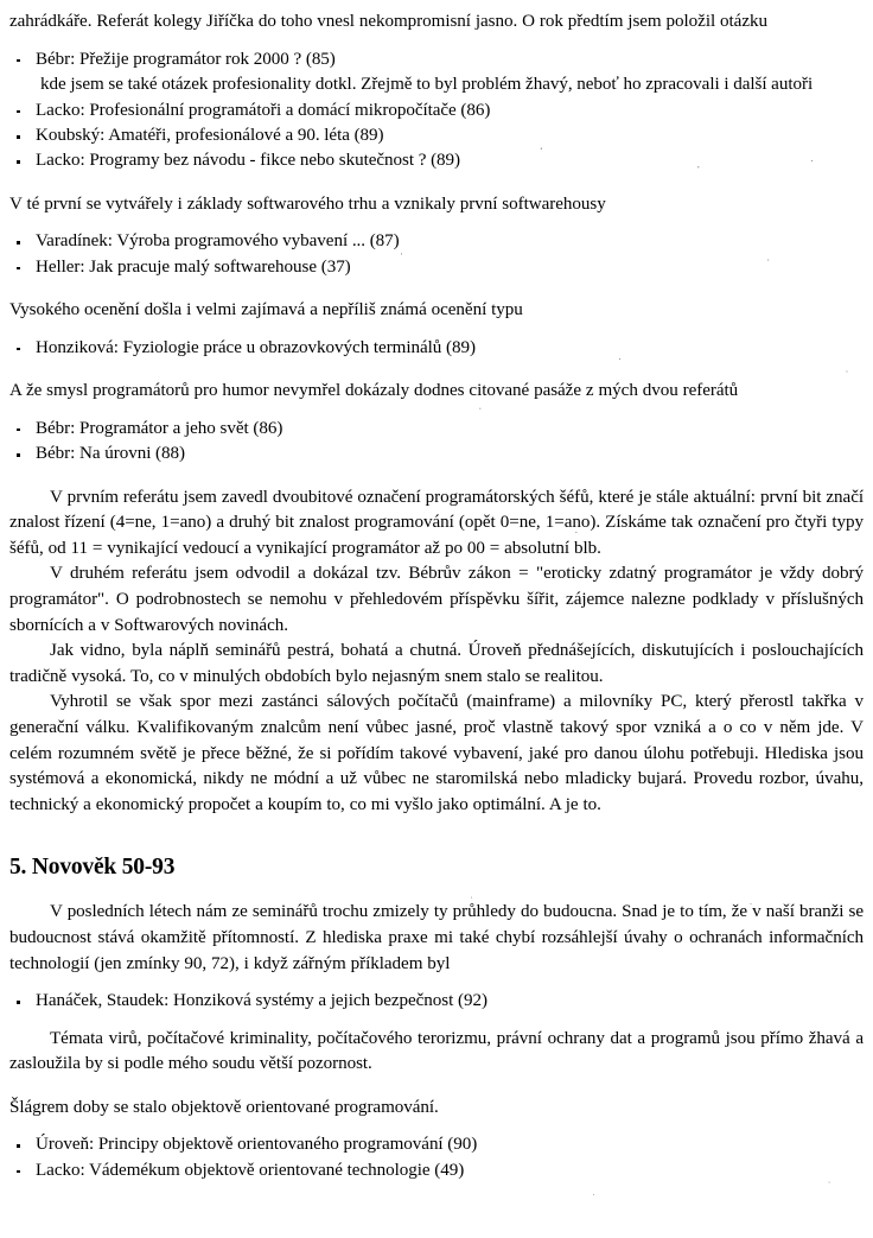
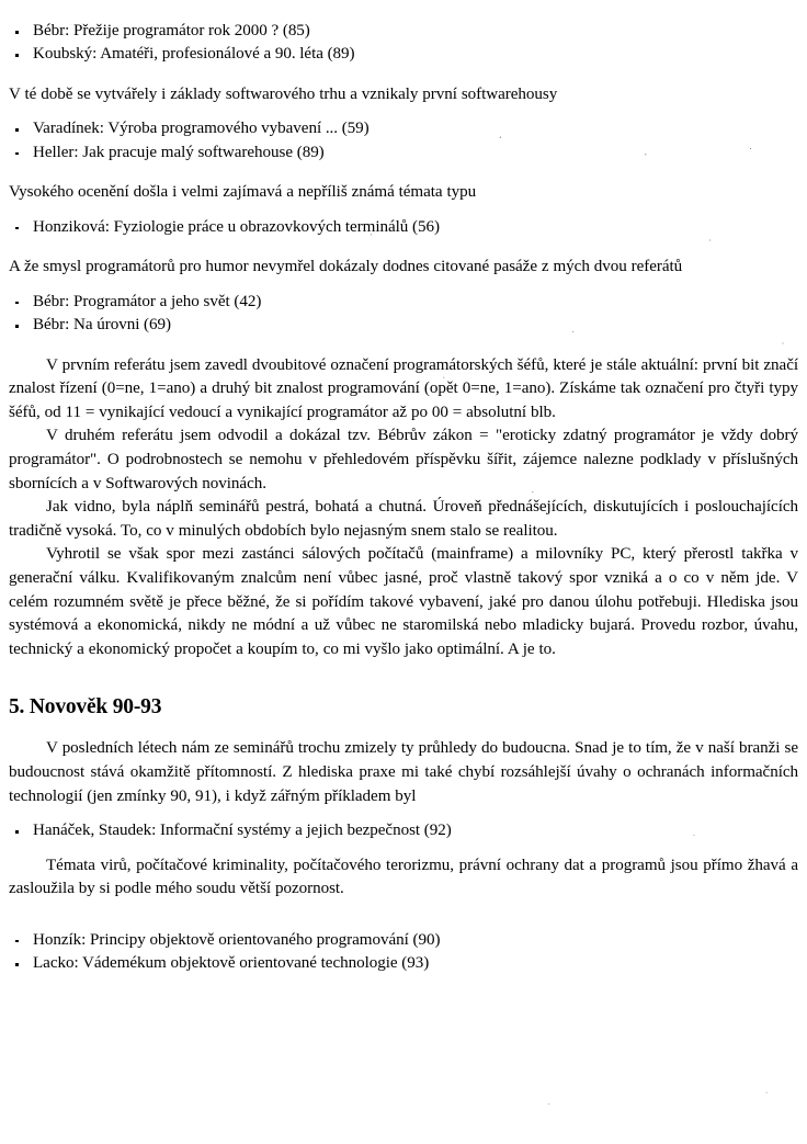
- zahrádkáře. Referát kolegy Jiříčka do toho vnesl nekompromisní jasno. O rok předtím jsem položil otázku
  Bébr: Přežije programátor rok 2000 ? (85)
- kde jsem se také otázek profesionality dotkl. Zřejmě to byl problém žhavý, neboť ho zpracovali i další autoři
- Lacko: Profesionální programátoři a domácí mikropočítače (86)
  Koubský: Amatéři, profesionálové a 90. léta (89)
- Lacko: Programy bez návodu - fikce nebo skutečnost ? (89)
- V té první se vytvářely i základy softwarového trhu a vznikaly první softwarehousy
+ V té době se vytvářely i základy softwarového trhu a vznikaly první softwarehousy
- Varadínek: Výroba programového vybavení ... (87)
+ Varadínek: Výroba programového vybavení ... (59)
- Heller: Jak pracuje malý softwarehouse (37)
+ Heller: Jak pracuje malý softwarehouse (89)
- Vysokého ocenění došla i velmi zajímavá a nepříliš známá ocenění typu
+ Vysokého ocenění došla i velmi zajímavá a nepříliš známá témata typu
- Honziková: Fyziologie práce u obrazovkových terminálů (89)
+ Honziková: Fyziologie práce u obrazovkových terminálů (56)
  A že smysl programátorů pro humor nevymřel dokázaly dodnes citované pasáže z mých dvou referátů
- Bébr: Programátor a jeho svět (86)
+ Bébr: Programátor a jeho svět (42)
- Bébr: Na úrovni (88)
+ Bébr: Na úrovni (69)
- V prvním referátu jsem zavedl dvoubitové označení programátorských šéfů, které je stále aktuální: první bit značí znalost řízení (4=ne, 1=ano) a druhý bit znalost programování (opět 0=ne, 1=ano). Získáme tak označení pro čtyři typy šéfů, od 11 = vynikající vedoucí a vynikající programátor až po 00 = absolutní blb.
+ V prvním referátu jsem zavedl dvoubitové označení programátorských šéfů, které je stále aktuální: první bit značí znalost řízení (0=ne, 1=ano) a druhý bit znalost programování (opět 0=ne, 1=ano). Získáme tak označení pro čtyři typy šéfů, od 11 = vynikající vedoucí a vynikající programátor až po 00 = absolutní blb.
  V druhém referátu jsem odvodil a dokázal tzv. Bébrův zákon = "eroticky zdatný programátor je vždy dobrý programátor". O podrobnostech se nemohu v přehledovém příspěvku šířit, zájemce nalezne podklady v příslušných sbornících a v Softwarových novinách.
  Jak vidno, byla náplň seminářů pestrá, bohatá a chutná. Úroveň přednášejících, diskutujících i poslouchajících tradičně vysoká. To, co v minulých obdobích bylo nejasným snem stalo se realitou.
  Vyhrotil se však spor mezi zastánci sálových počítačů (mainframe) a milovníky PC, který přerostl takřka v generační válku. Kvalifikovaným znalcům není vůbec jasné, proč vlastně takový spor vzniká a o co v něm jde. V celém rozumném světě je přece běžné, že si pořídím takové vybavení, jaké pro danou úlohu potřebuji. Hlediska jsou systémová a ekonomická, nikdy ne módní a už vůbec ne staromilská nebo mladicky bujará. Provedu rozbor, úvahu, technický a ekonomický propočet a koupím to, co mi vyšlo jako optimální. A je to.
- 5. Novověk 50-93
+ 5. Novověk 90-93
- V posledních létech nám ze seminářů trochu zmizely ty průhledy do budoucna. Snad je to tím, že v naší branži se budoucnost stává okamžitě přítomností. Z hlediska praxe mi také chybí rozsáhlejší úvahy o ochranách informačních technologií (jen zmínky 90, 72), i když zářným příkladem byl
+ V posledních létech nám ze seminářů trochu zmizely ty průhledy do budoucna. Snad je to tím, že v naší branži se budoucnost stává okamžitě přítomností. Z hlediska praxe mi také chybí rozsáhlejší úvahy o ochranách informačních technologií (jen zmínky 90, 91), i když zářným příkladem byl
- Hanáček, Staudek: Honziková systémy a jejich bezpečnost (92)
+ Hanáček, Staudek: Informační systémy a jejich bezpečnost (92)
  Témata virů, počítačové kriminality, počítačového terorizmu, právní ochrany dat a programů jsou přímo žhavá a zasloužila by si podle mého soudu větší pozornost.
- Šlágrem doby se stalo objektově orientované programování.
- Úroveň: Principy objektově orientovaného programování (90)
+ Honzík: Principy objektově orientovaného programování (90)
- Lacko: Vádemékum objektově orientované technologie (49)
+ Lacko: Vádemékum objektově orientované technologie (93)
